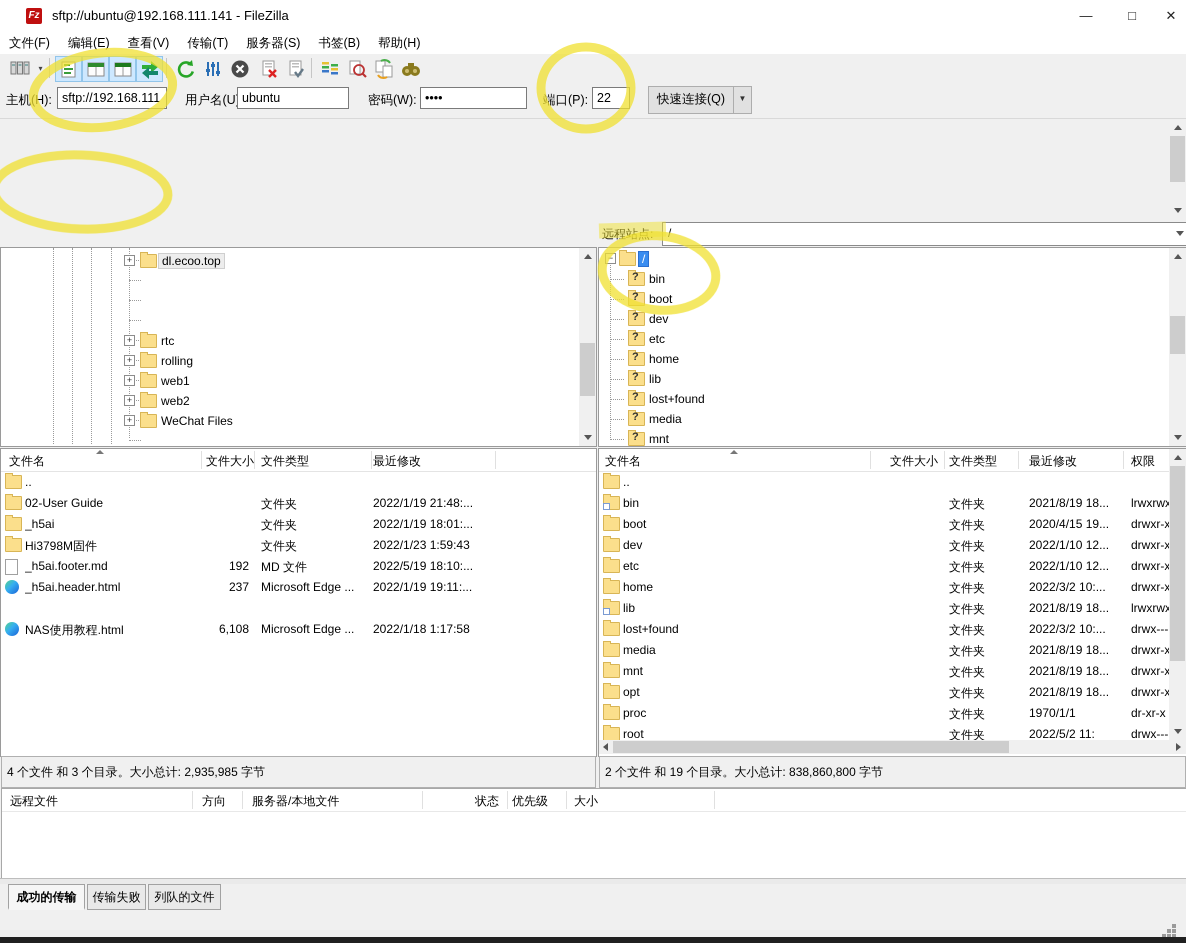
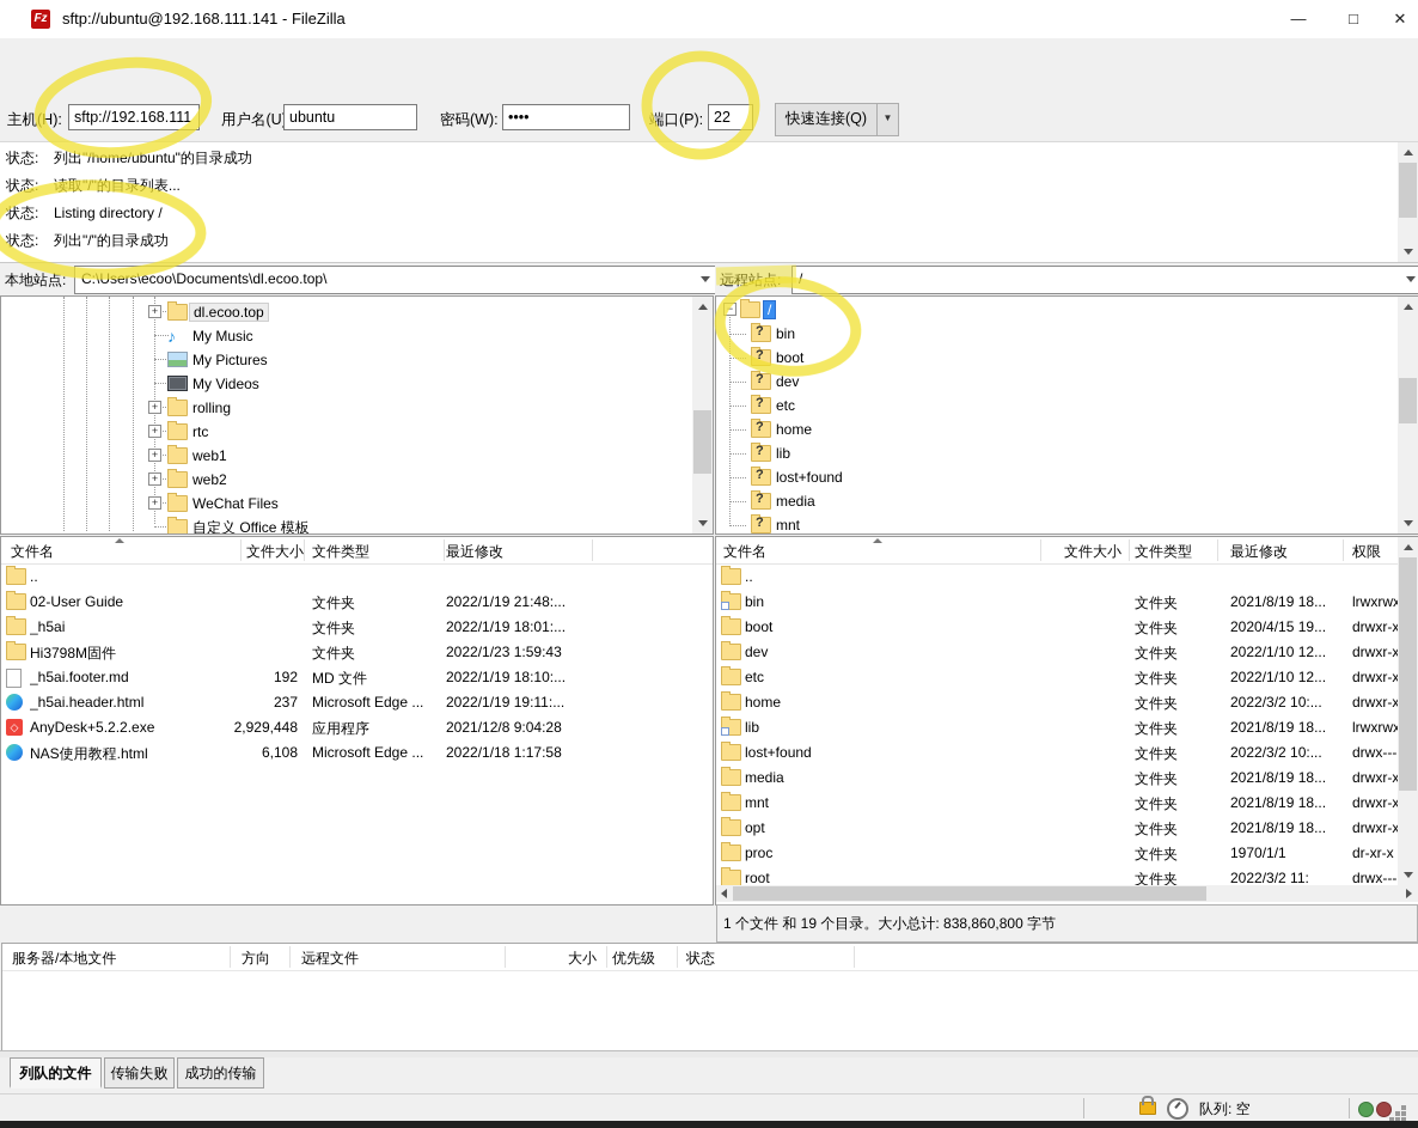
  Fz
  sftp://ubuntu@192.168.111.141 - FileZilla
  —
  □
  ✕
- 文件(F) 编辑(E) 查看(V) 传输(T) 服务器(S) 书签(B) 帮助(H)
- ▾
  主机(H):
  sftp://192.168.111
  用户名(U
  ubuntu
  密码(W):
  ••••
  端口(P):
  22
  快速连接(Q)
  ▼
+ 状态: 列出"/home/ubuntu"的目录成功
+ 状态: 读取"/"的目录列表...
+ 状态: Listing directory /
+ 状态: 列出"/"的目录成功
+ 本地站点:
+ C:\Users\ecoo\Documents\dl.ecoo.top\
  远程站点:
  /
  +
  dl.ecoo.top
+ ♪
+ My Music
+ My Pictures
+ My Videos
  +
- rtc
+ rolling
  +
- rolling
+ rtc
  +
  web1
  +
  web2
  +
  WeChat Files
+ 自定义 Office 模板
  −
  /
  bin
  boot
  dev
  etc
  home
  lib
  lost+found
  media
  mnt
  文件名
  文件大小
  文件类型
  最近修改
  ..
  02-User Guide
  文件夹
  2022/1/19 21:48:...
  _h5ai
  文件夹
  2022/1/19 18:01:...
  Hi3798M固件
  文件夹
  2022/1/23 1:59:43
  _h5ai.footer.md
  192
  MD 文件
- 2022/5/19 18:10:...
+ 2022/1/19 18:10:...
  _h5ai.header.html
  237
  Microsoft Edge ...
  2022/1/19 19:11:...
+ ◇
+ AnyDesk+5.2.2.exe
+ 2,929,448
+ 应用程序
+ 2021/12/8 9:04:28
  NAS使用教程.html
  6,108
  Microsoft Edge ...
  2022/1/18 1:17:58
  文件名
  文件大小
  文件类型
  最近修改
  权限
  ..
  bin
  文件夹
  2021/8/19 18...
  lrwxrwx
  boot
  文件夹
  2020/4/15 19...
  drwxr-x
  dev
  文件夹
  2022/1/10 12...
  drwxr-x
  etc
  文件夹
  2022/1/10 12...
  drwxr-x
  home
  文件夹
  2022/3/2 10:...
  drwxr-x
  lib
  文件夹
  2021/8/19 18...
  lrwxrwx
  lost+found
  文件夹
  2022/3/2 10:...
  drwx---
  media
  文件夹
  2021/8/19 18...
  drwxr-x
  mnt
  文件夹
  2021/8/19 18...
  drwxr-x
  opt
  文件夹
  2021/8/19 18...
  drwxr-x
  proc
  文件夹
  1970/1/1
  dr-xr-x
  root
  文件夹
- 2022/5/2 11:
+ 2022/3/2 11:
  drwx---
- 4 个文件 和 3 个目录。大小总计: 2,935,985 字节
- 2 个文件 和 19 个目录。大小总计: 838,860,800 字节
+ 1 个文件 和 19 个目录。大小总计: 838,860,800 字节
- 远程文件
+ 服务器/本地文件
  方向
- 服务器/本地文件
+ 远程文件
- 状态
+ 大小
  优先级
- 大小
+ 状态
- 成功的传输
+ 列队的文件
  传输失败
- 列队的文件
+ 成功的传输
+ 队列: 空
